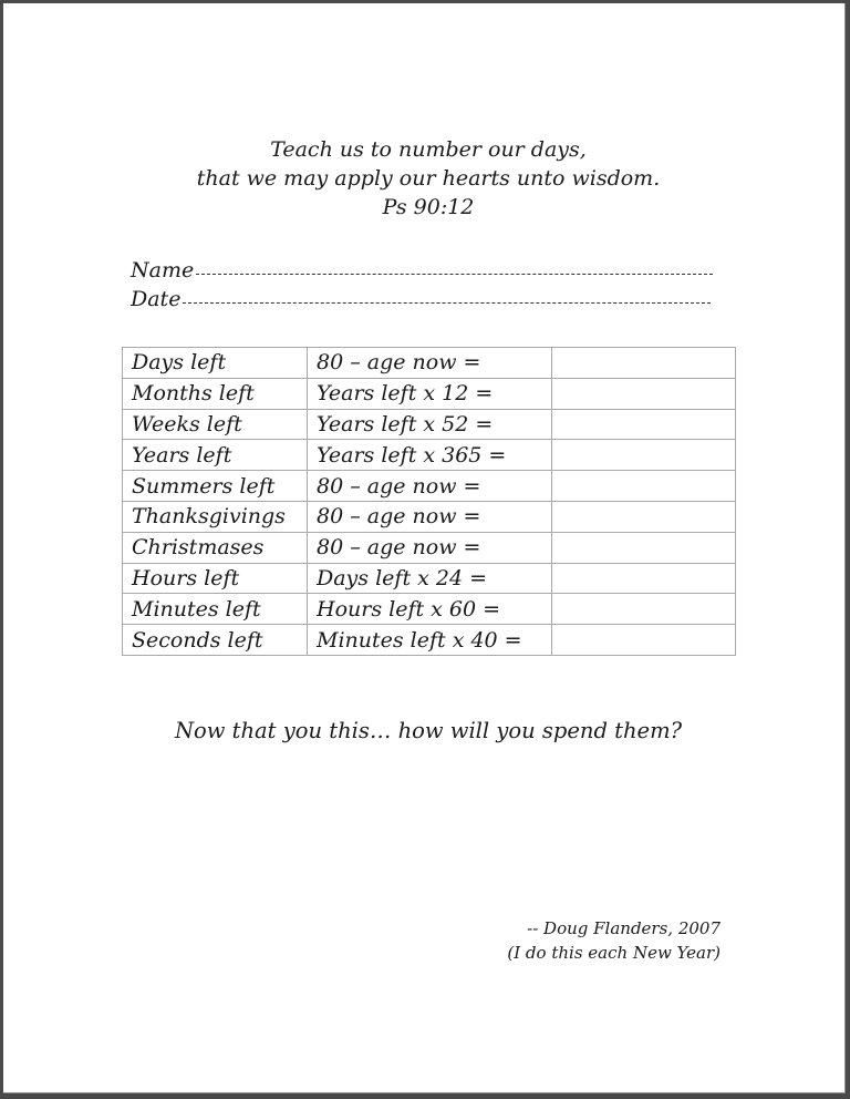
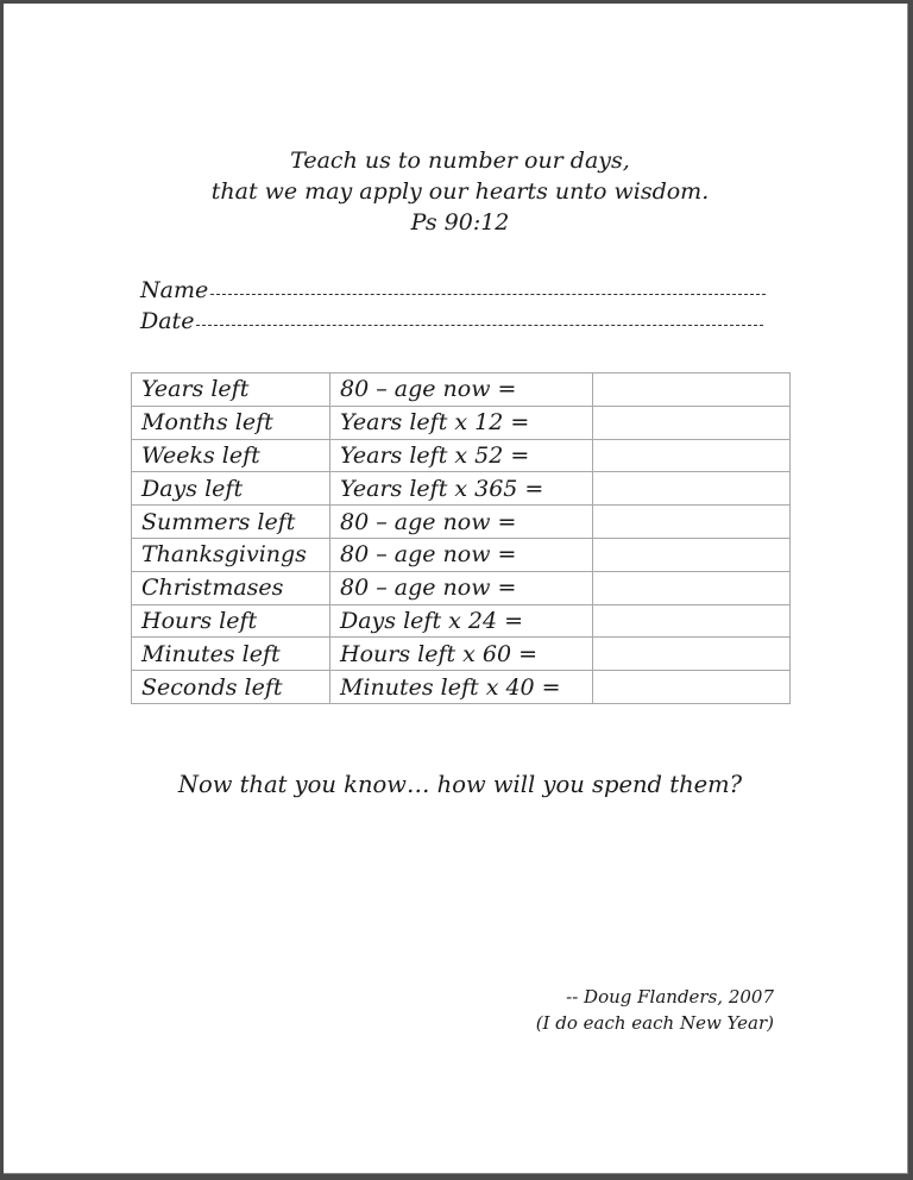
  Teach us to number our days,
  that we may apply our hearts unto wisdom.
  Ps 90:12
  Name
  Date
- Days left	80 – age now =
+ Years left	80 – age now =
  Months left	Years left x 12 =
  Weeks left	Years left x 52 =
- Years left	Years left x 365 =
+ Days left	Years left x 365 =
  Summers left	80 – age now =
  Thanksgivings	80 – age now =
  Christmases	80 – age now =
  Hours left	Days left x 24 =
  Minutes left	Hours left x 60 =
  Seconds left	Minutes left x 40 =
- Now that you this… how will you spend them?
+ Now that you know… how will you spend them?
  -- Doug Flanders, 2007
- (I do this each New Year)
+ (I do each each New Year)
